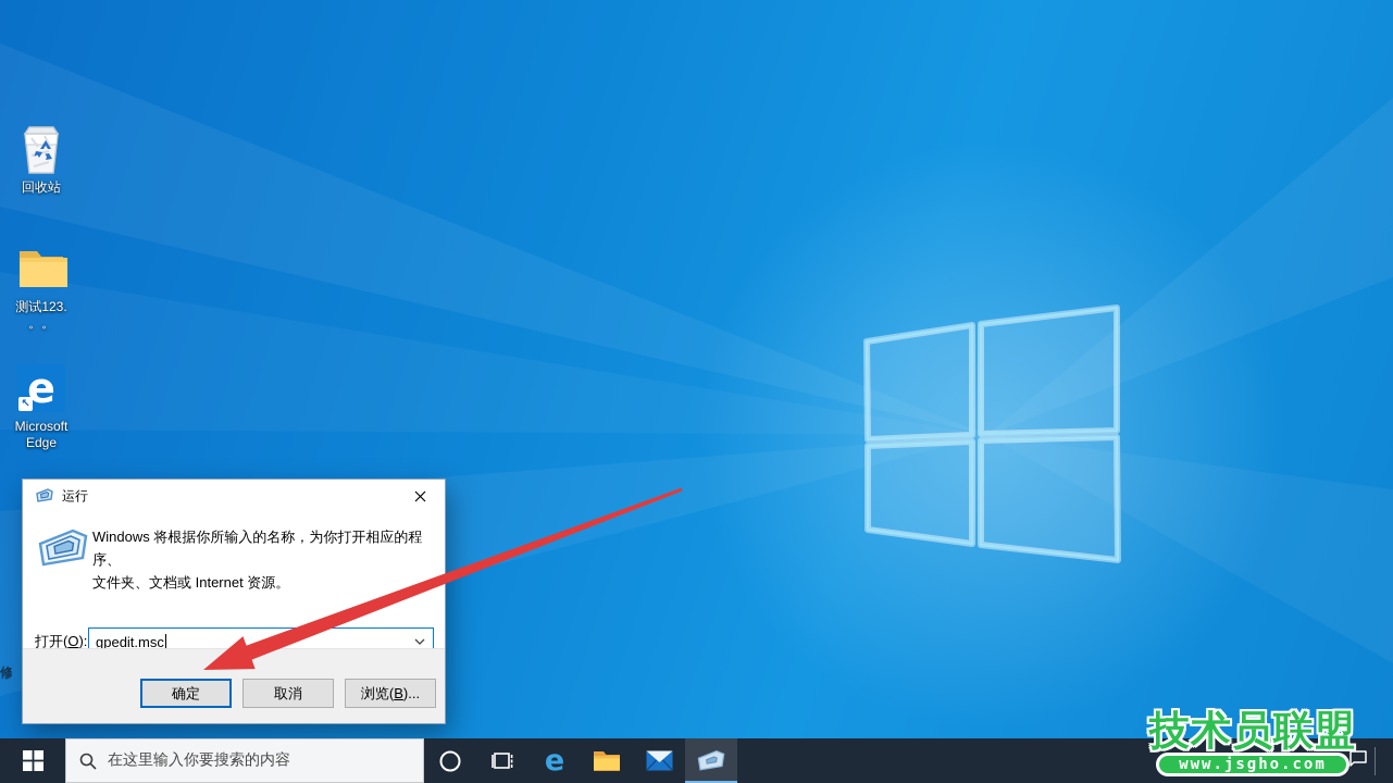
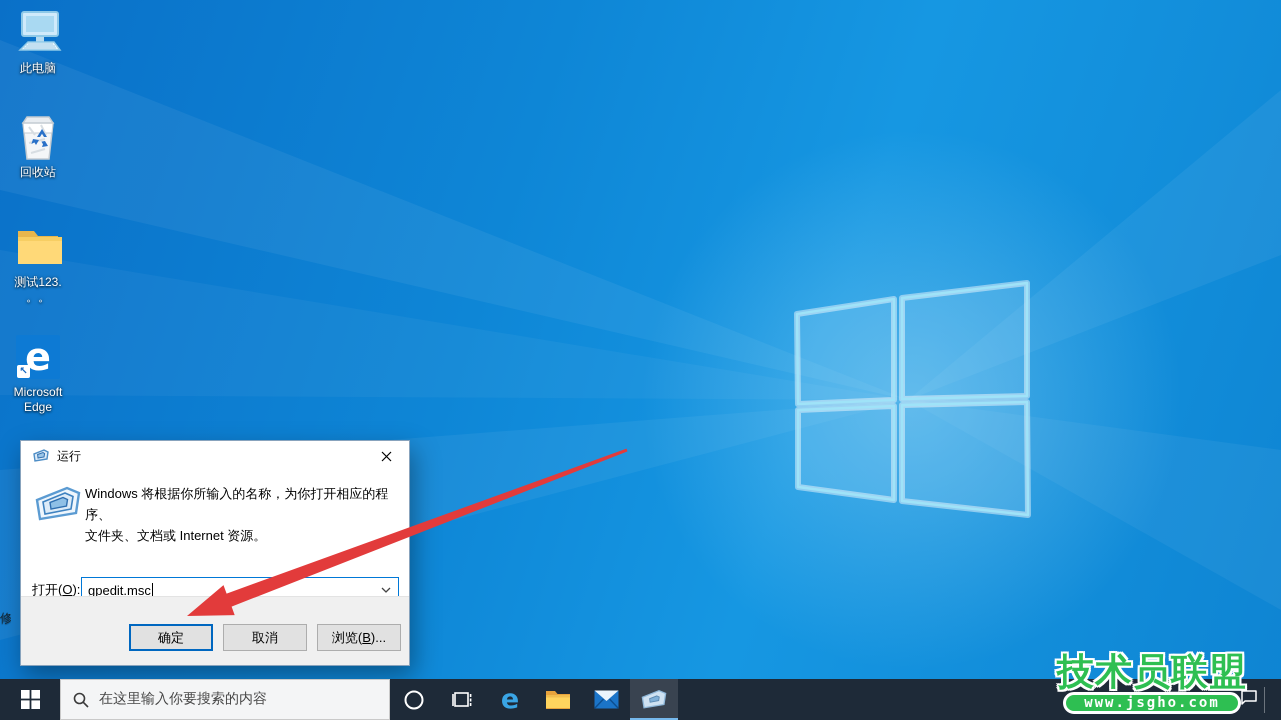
+ 此电脑
  回收站
  测试123.
  。。
  e
  ↖
  Microsoft
  Edge
  修
  运行
  Windows 将根据你所输入的名称，为你打开相应的程序、
  文件夹、文档或 Internet 资源。
  打开(O):
  gpedit.msc
  确定
  取消
  浏览(B)...
  在这里输入你要搜索的内容
  e
  技术员联盟
  www.jsgho.com
